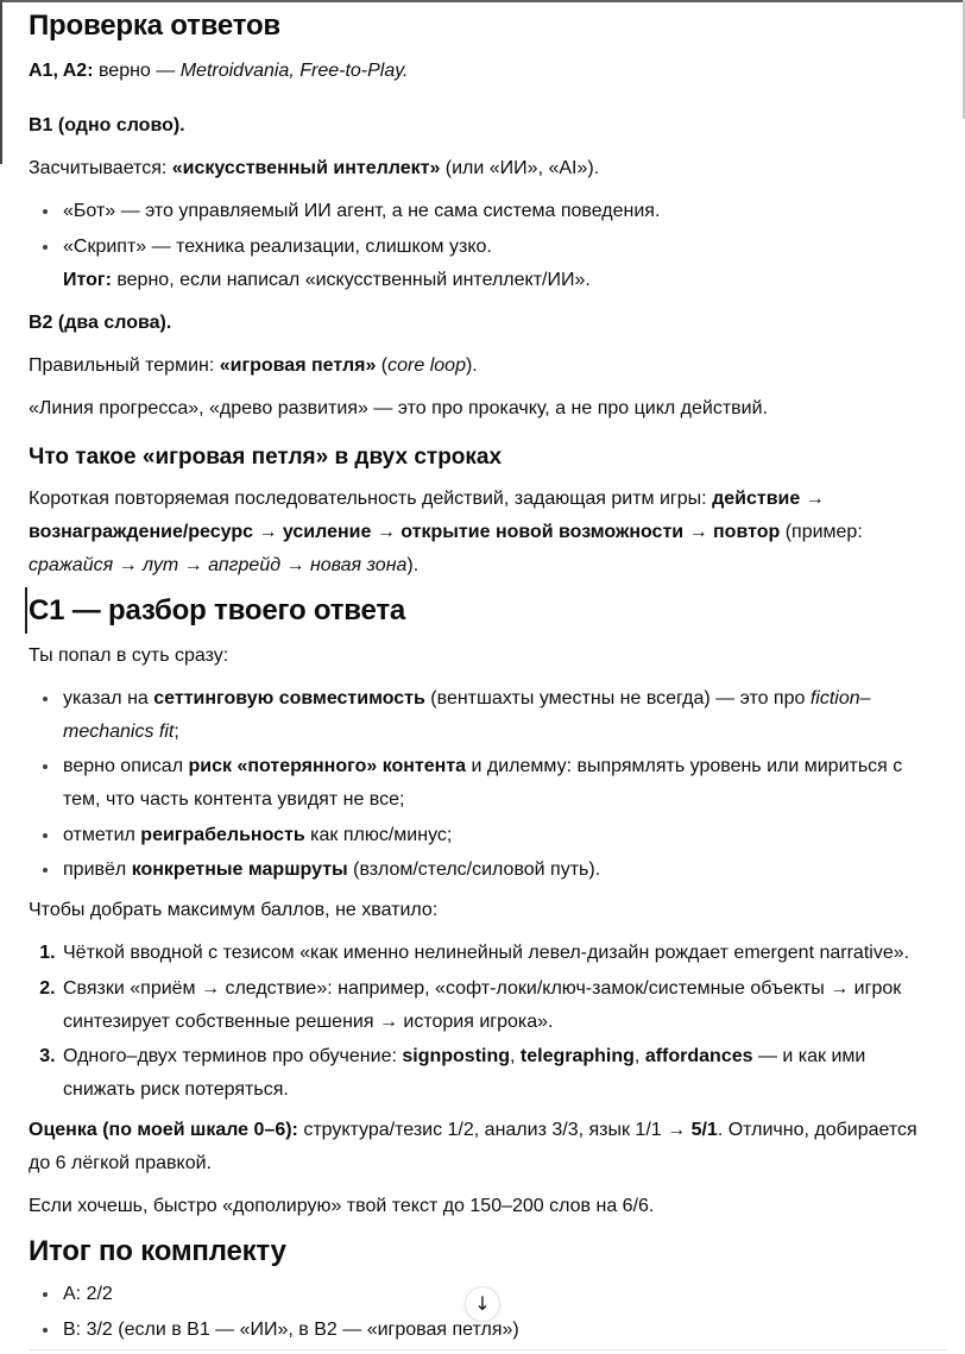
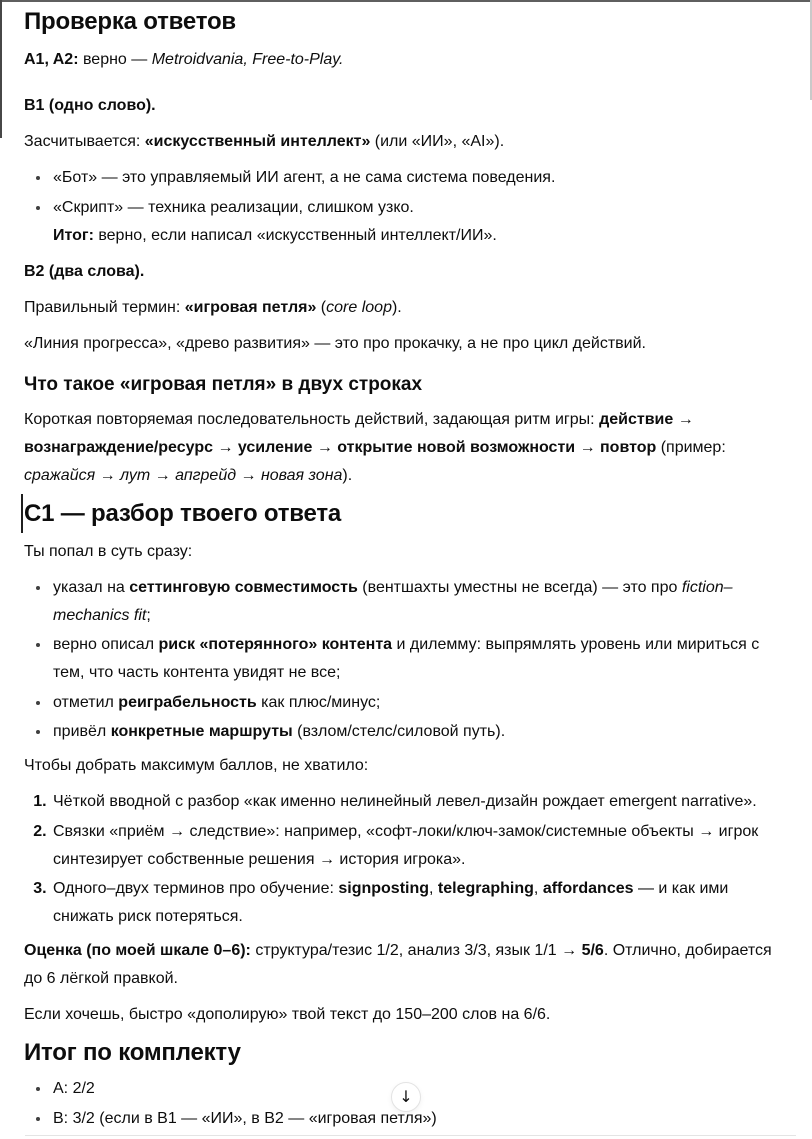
  Проверка ответов
  A1, A2: верно — Metroidvania, Free-to-Play.
  B1 (одно слово).
  Засчитывается: «искусственный интеллект» (или «ИИ», «AI»).
  «Бот» — это управляемый ИИ агент, а не сама система поведения.
  «Скрипт» — техника реализации, слишком узко.
  Итог: верно, если написал «искусственный интеллект/ИИ».
  B2 (два слова).
  Правильный термин: «игровая петля» (core loop).
  «Линия прогресса», «древо развития» — это про прокачку, а не про цикл действий.
  Что такое «игровая петля» в двух строках
  Короткая повторяемая последовательность действий, задающая ритм игры: действие → вознаграждение/ресурс → усиление → открытие новой возможности → повтор (пример: сражайся → лут → апгрейд → новая зона).
  С1 — разбор твоего ответа
  Ты попал в суть сразу:
  указал на сеттинговую совместимость (вентшахты уместны не всегда) — это про fiction–mechanics fit;
  верно описал риск «потерянного» контента и дилемму: выпрямлять уровень или мириться с тем, что часть контента увидят не все;
  отметил реиграбельность как плюс/минус;
  привёл конкретные маршруты (взлом/стелс/силовой путь).
  Чтобы добрать максимум баллов, не хватило:
- Чёткой вводной с тезисом «как именно нелинейный левел-дизайн рождает emergent narrative».
+ Чёткой вводной с разбор «как именно нелинейный левел-дизайн рождает emergent narrative».
  Связки «приём → следствие»: например, «софт-локи/ключ-замок/системные объекты → игрок синтезирует собственные решения → история игрока».
  Одного–двух терминов про обучение: signposting, telegraphing, affordances — и как ими снижать риск потеряться.
- Оценка (по моей шкале 0–6): структура/тезис 1/2, анализ 3/3, язык 1/1 → 5/1. Отлично, добирается до 6 лёгкой правкой.
+ Оценка (по моей шкале 0–6): структура/тезис 1/2, анализ 3/3, язык 1/1 → 5/6. Отлично, добирается до 6 лёгкой правкой.
  Если хочешь, быстро «дополирую» твой текст до 150–200 слов на 6/6.
  Итог по комплекту
  A: 2/2
  B: 3/2 (если в B1 — «ИИ», в B2 — «игровая петля»)
  ↓
